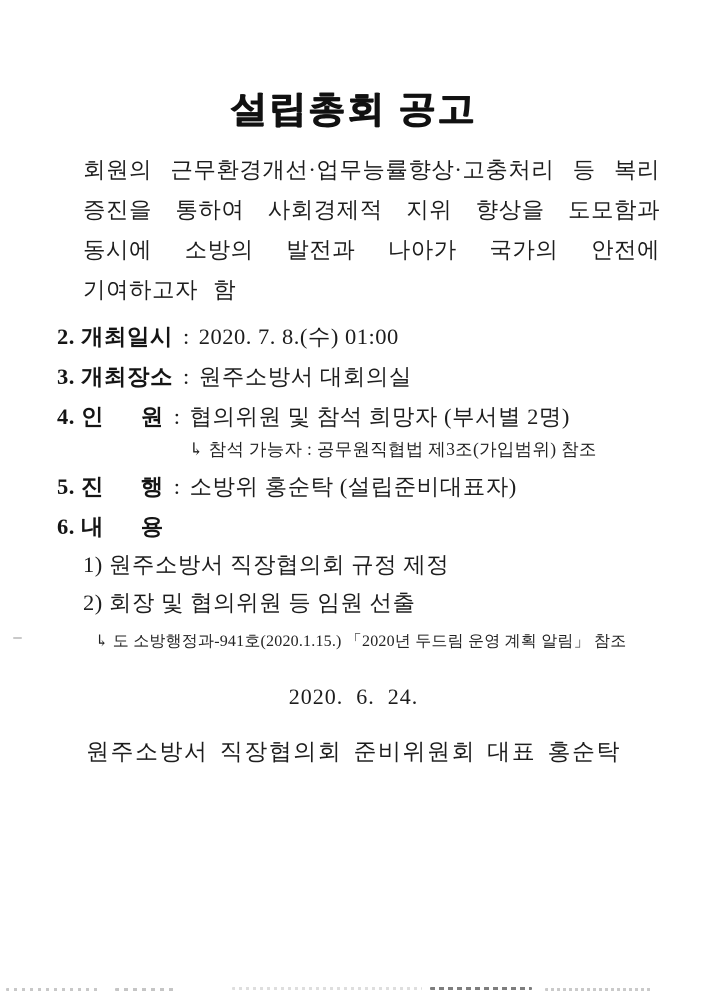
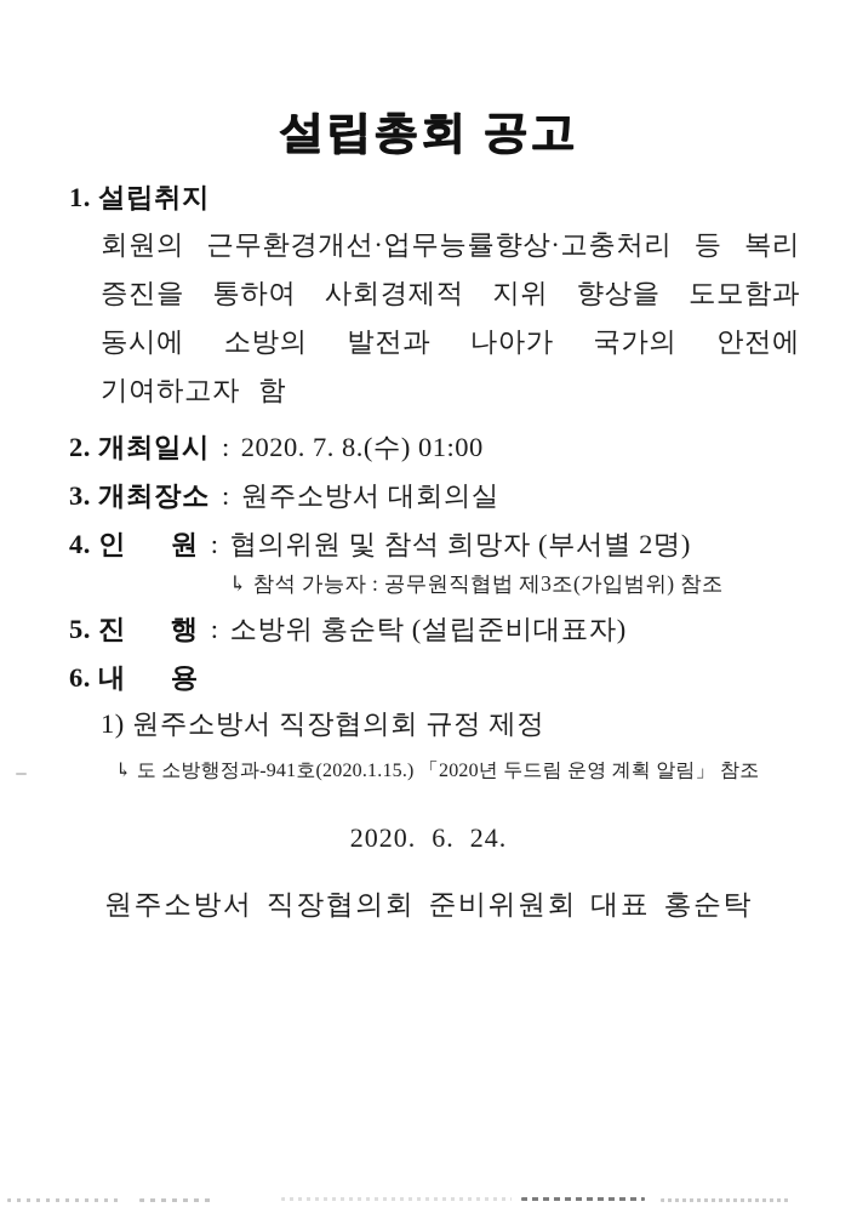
  설립총회 공고
+ 1. 설립취지
  회원의 근무환경개선·업무능률향상·고충처리 등 복리 증진을 통하여 사회경제적 지위 향상을 도모함과 동시에 소방의 발전과 나아가 국가의 안전에 기여하고자 함
  2. 개최일시
  :
  2020. 7. 8.(수) 01:00
  3. 개최장소
  :
  원주소방서 대회의실
  4. 인 원
  :
  협의위원 및 참석 희망자 (부서별 2명)
  ↳ 참석 가능자 : 공무원직협법 제3조(가입범위) 참조
  5. 진 행
  :
  소방위 홍순탁 (설립준비대표자)
  6. 내 용
  1) 원주소방서 직장협의회 규정 제정
- 2) 회장 및 협의위원 등 임원 선출
  ↳ 도 소방행정과-941호(2020.1.15.) 「2020년 두드림 운영 계획 알림」 참조
  2020. 6. 24.
  원주소방서 직장협의회 준비위원회 대표 홍순탁
